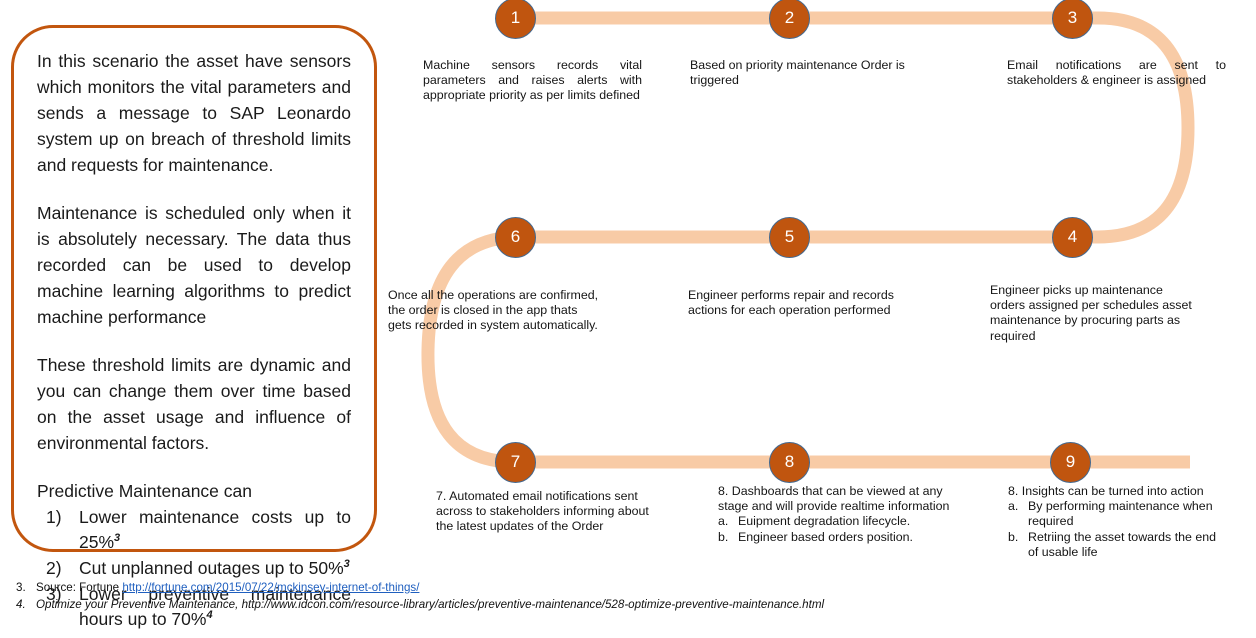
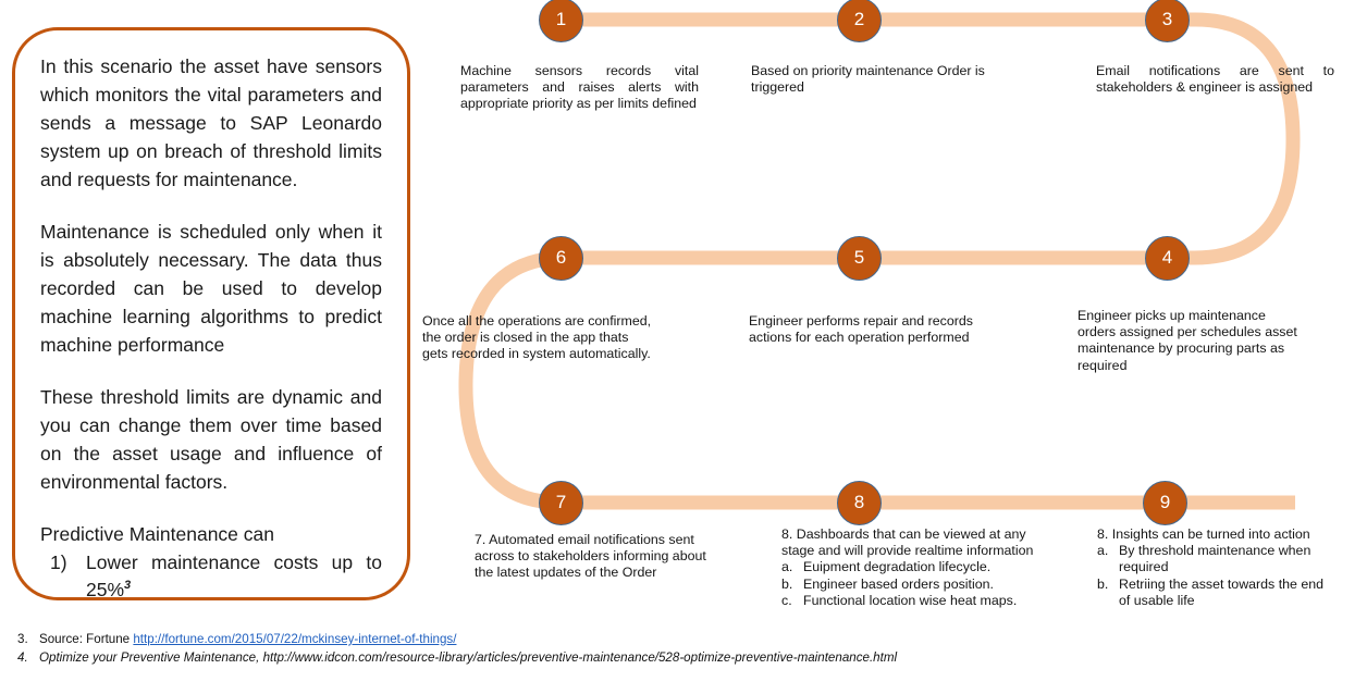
  In this scenario the asset have sensors which monitors the vital parameters and sends a message to SAP Leonardo system up on breach of threshold limits and requests for maintenance.
  Maintenance is scheduled only when it is absolutely necessary. The data thus recorded can be used to develop machine learning algorithms to predict machine performance
  These threshold limits are dynamic and you can change them over time based on the asset usage and influence of environmental factors.
  Predictive Maintenance can
  1)
  Lower maintenance costs up to 25%3
- 2)
- Cut unplanned outages up to 50%3
- 3)
- Lower preventive maintenance hours up to 70%4
  1
  2
  3
  4
  5
  6
  7
  8
  9
  Machine sensors records vital parameters and raises alerts with appropriate priority as per limits defined
  Based on priority maintenance Order is triggered
  Email notifications are sent to stakeholders & engineer is assigned
  Engineer picks up maintenance orders assigned per schedules asset maintenance by procuring parts as required
  Engineer performs repair and records actions for each operation performed
  Once all the operations are confirmed, the order is closed in the app thats gets recorded in system automatically.
  7. Automated email notifications sent across to stakeholders informing about the latest updates of the Order
  8. Dashboards that can be viewed at any stage and will provide realtime information
  a.
  Euipment degradation lifecycle.
  b.
  Engineer based orders position.
+ c.
+ Functional location wise heat maps.
  8. Insights can be turned into action
  a.
- By performing maintenance when required
+ By threshold maintenance when required
  b.
  Retriing the asset towards the end of usable life
  3.
  Source: Fortune http://fortune.com/2015/07/22/mckinsey-internet-of-things/
  4.
  Optimize your Preventive Maintenance, http://www.idcon.com/resource-library/articles/preventive-maintenance/528-optimize-preventive-maintenance.html
